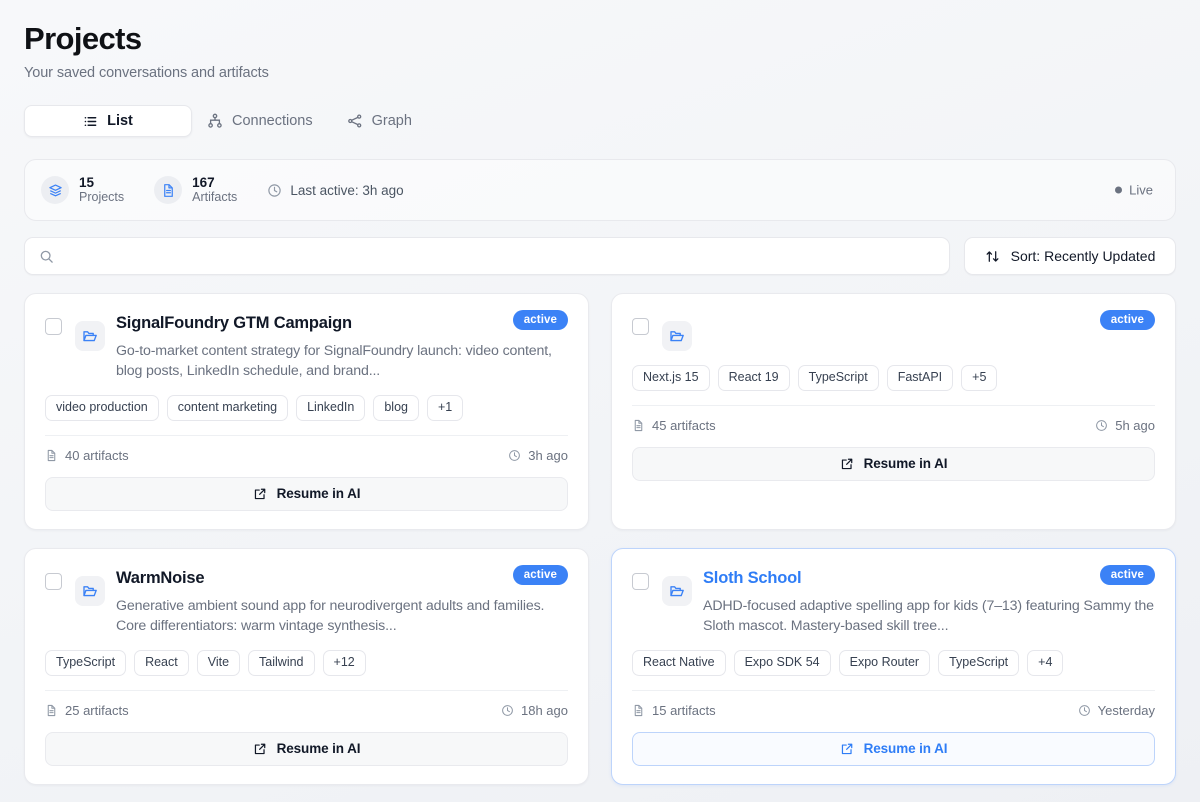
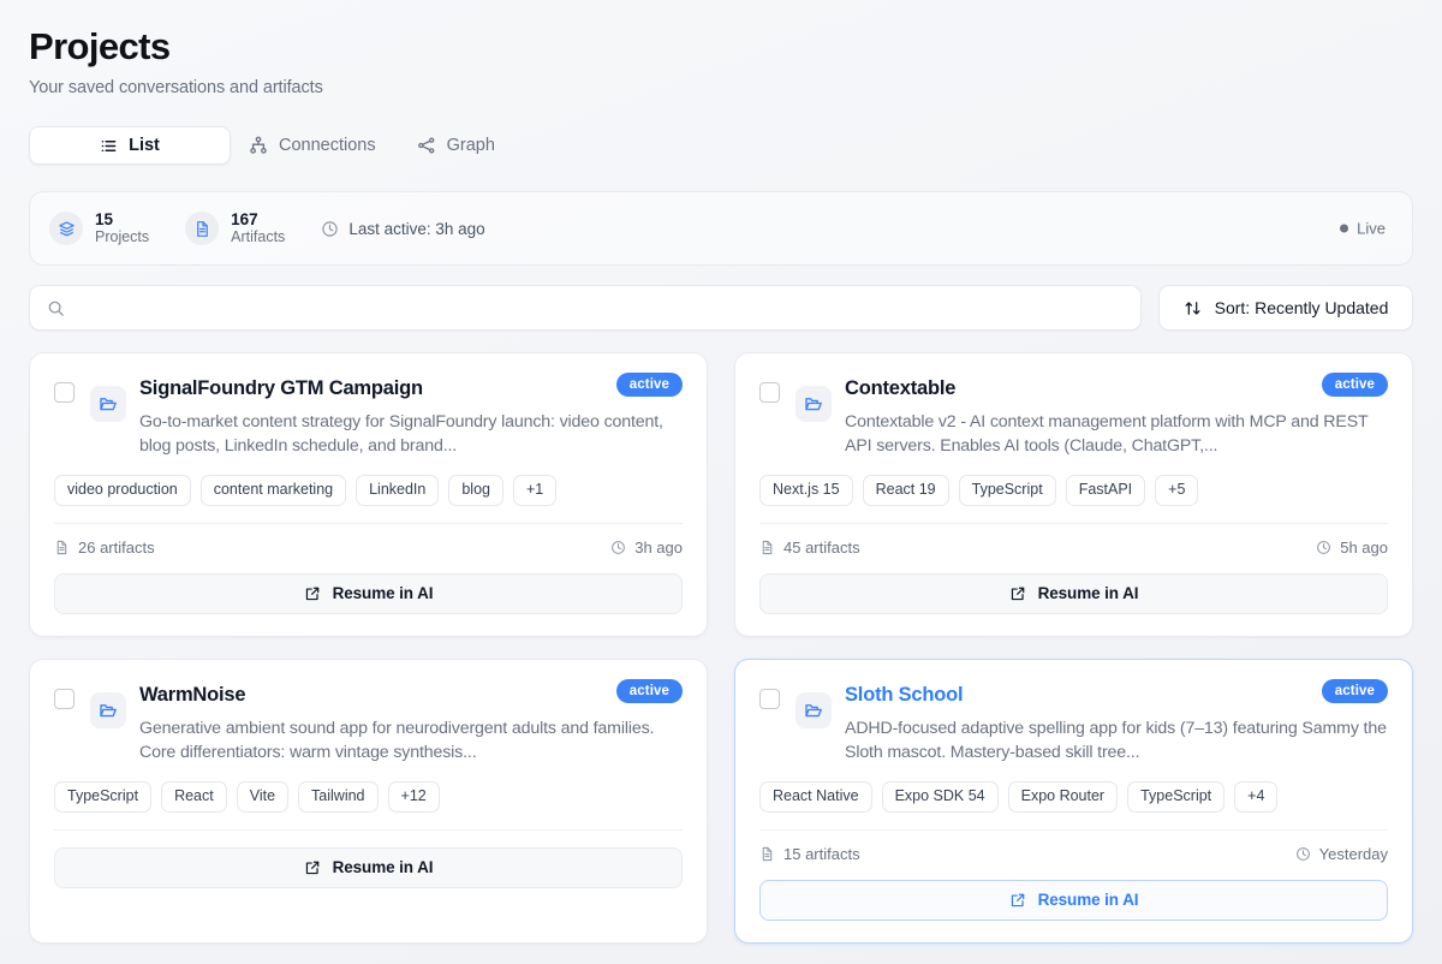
  Projects
  Your saved conversations and artifacts
  List
  Connections
  Graph
  15
  Projects
  167
  Artifacts
  Last active: 3h ago
  Live
  Sort: Recently Updated
  active
  SignalFoundry GTM Campaign
  Go-to-market content strategy for SignalFoundry launch: video content, blog posts, LinkedIn schedule, and brand...
  video production
  content marketing
  LinkedIn
  blog
  +1
- 40 artifacts
+ 26 artifacts
  3h ago
  Resume in AI
  active
+ Contextable
+ Contextable v2 - AI context management platform with MCP and REST API servers. Enables AI tools (Claude, ChatGPT,...
  Next.js 15
  React 19
  TypeScript
  FastAPI
  +5
  45 artifacts
  5h ago
  Resume in AI
  active
  WarmNoise
  Generative ambient sound app for neurodivergent adults and families. Core differentiators: warm vintage synthesis...
  TypeScript
  React
  Vite
  Tailwind
  +12
- 25 artifacts
- 18h ago
  Resume in AI
  active
  Sloth School
  ADHD-focused adaptive spelling app for kids (7–13) featuring Sammy the Sloth mascot. Mastery-based skill tree...
  React Native
  Expo SDK 54
  Expo Router
  TypeScript
  +4
  15 artifacts
  Yesterday
  Resume in AI
